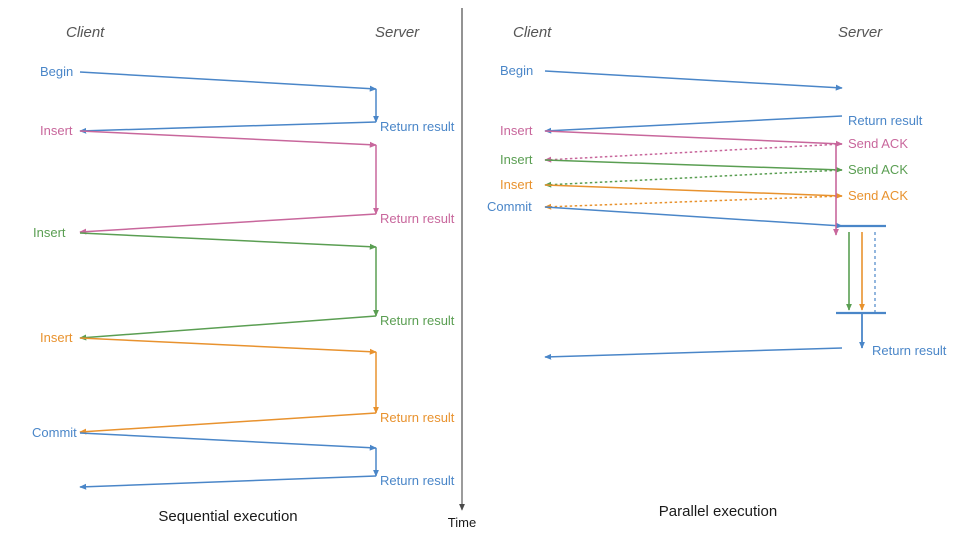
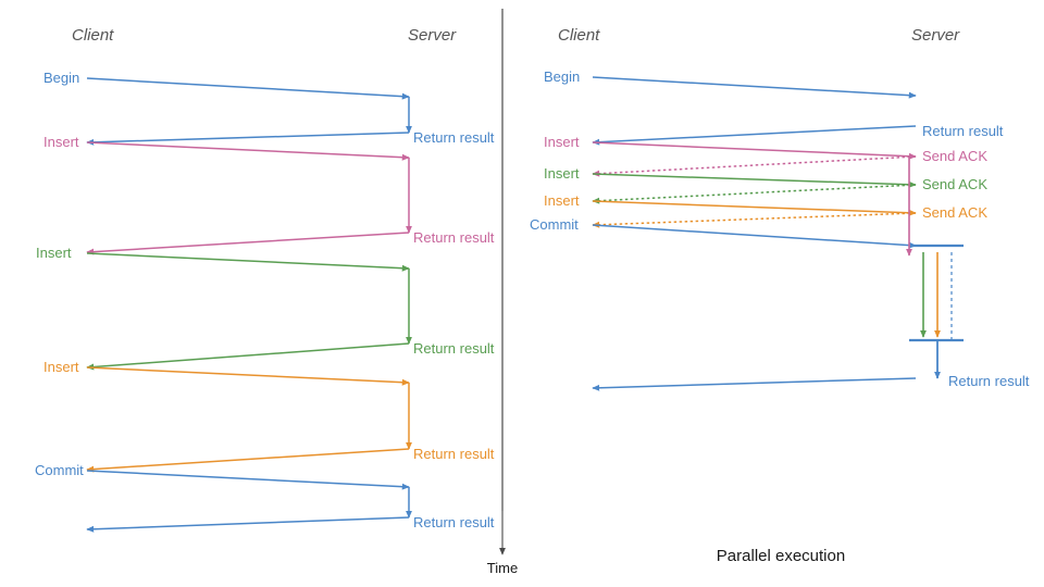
  Client
  Server
  Begin
  Return result
  Insert
  Return result
  Insert
  Return result
  Insert
  Return result
  Commit
  Return result
- Sequential execution
  Client
  Server
  Begin
  Return result
  Insert
  Send ACK
  Insert
  Send ACK
  Insert
  Send ACK
  Commit
  Return result
  Parallel execution
  Time
